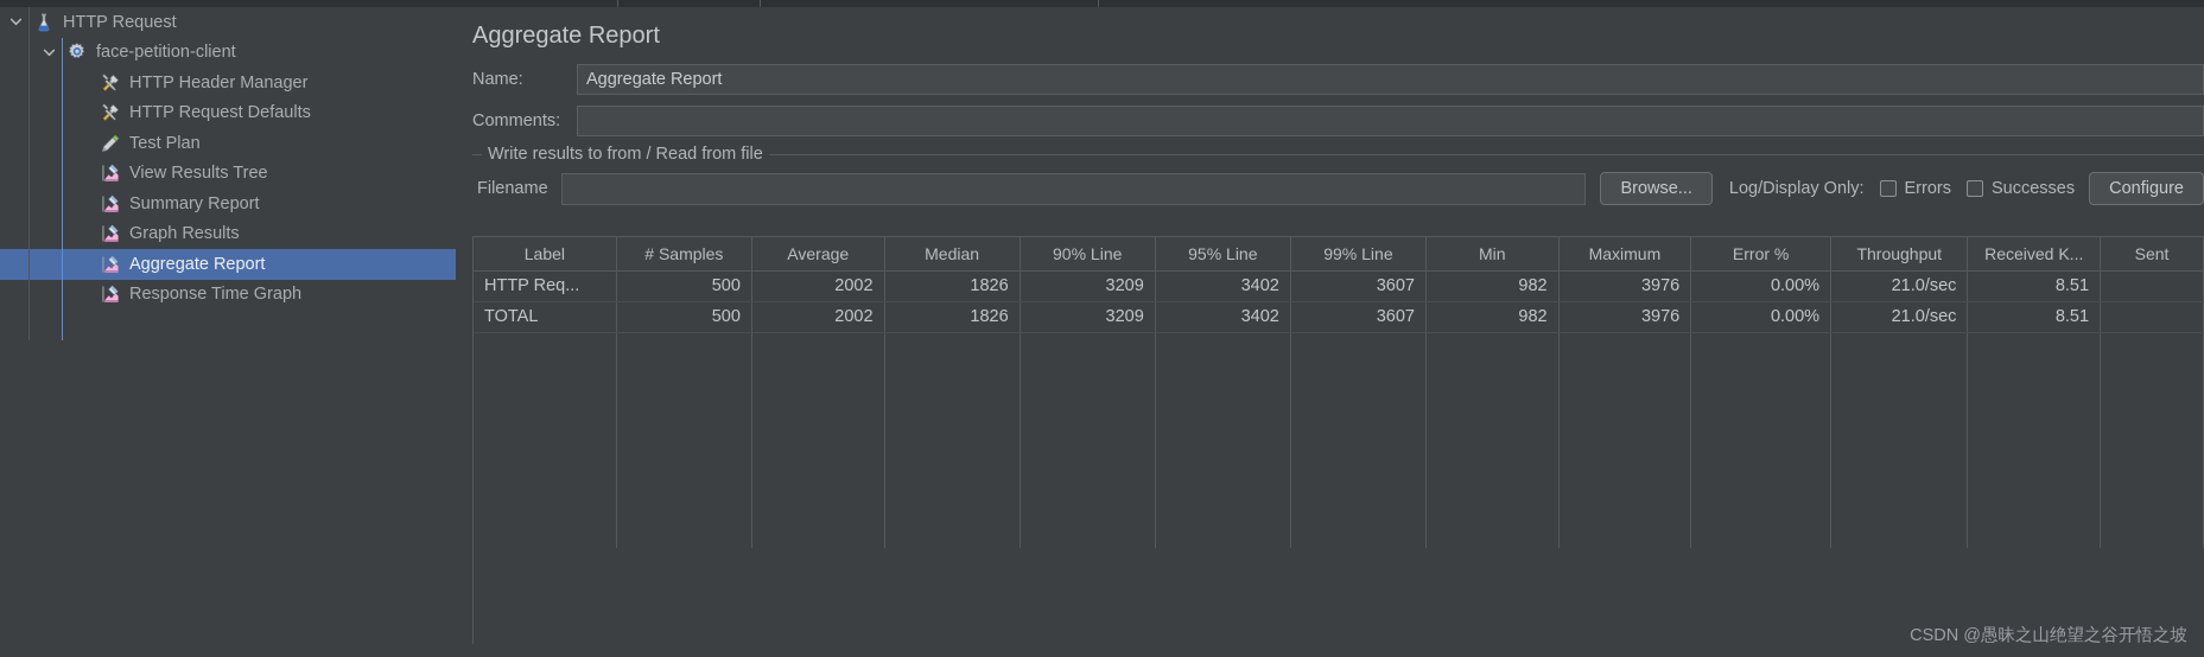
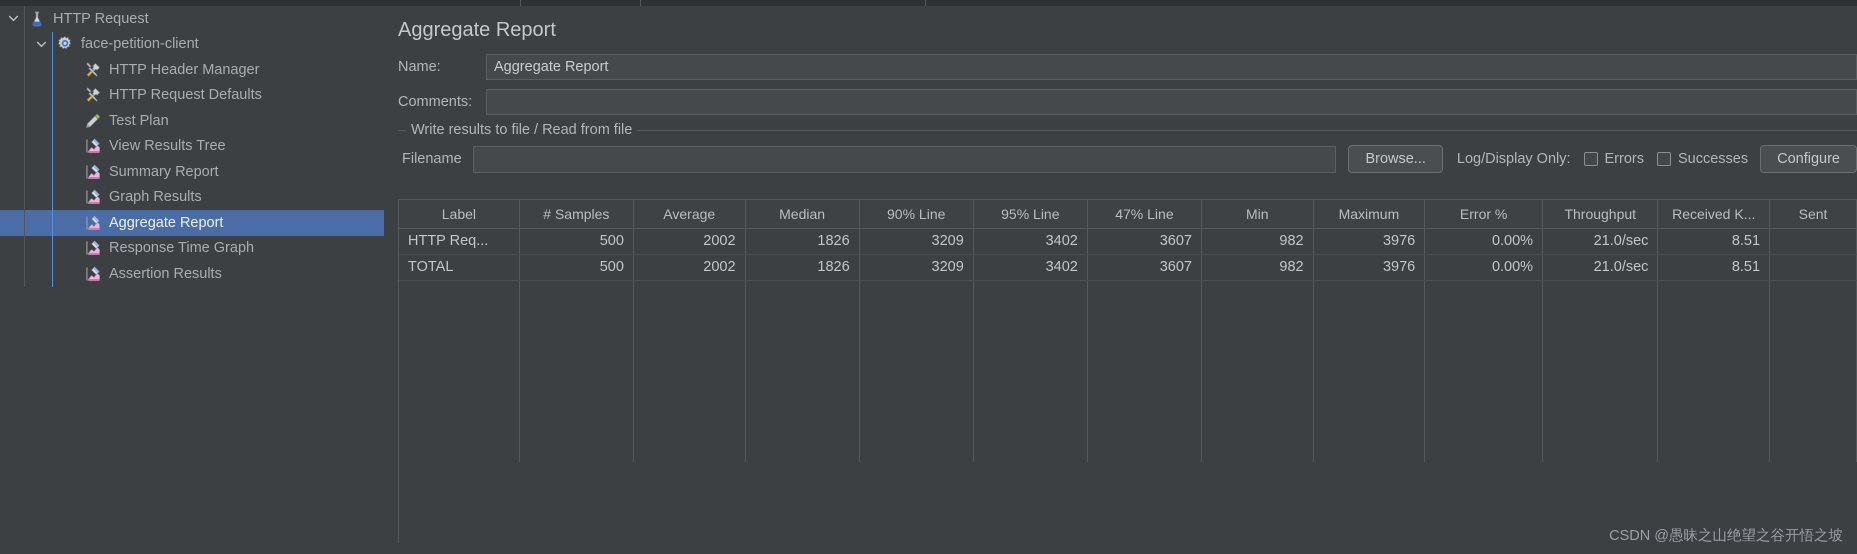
  HTTP Request
  face-petition-client
  HTTP Header Manager
  HTTP Request Defaults
  Test Plan
  View Results Tree
  Summary Report
  Graph Results
  Aggregate Report
  Response Time Graph
+ Assertion Results
  Aggregate Report
  Name:
  Aggregate Report
  Comments:
- Write results to from / Read from file
+ Write results to file / Read from file
  Filename
  Browse...
  Log/Display Only:
  Errors
  Successes
  Configure
- Label	# Samples	Average	Median	90% Line	95% Line	99% Line	Min	Maximum	Error %	Throughput	Received K...	Sent
+ Label	# Samples	Average	Median	90% Line	95% Line	47% Line	Min	Maximum	Error %	Throughput	Received K...	Sent
  HTTP Req...	500	2002	1826	3209	3402	3607	982	3976	0.00%	21.0/sec	8.51
  TOTAL	500	2002	1826	3209	3402	3607	982	3976	0.00%	21.0/sec	8.51
  CSDN @愚昧之山绝望之谷开悟之坡
